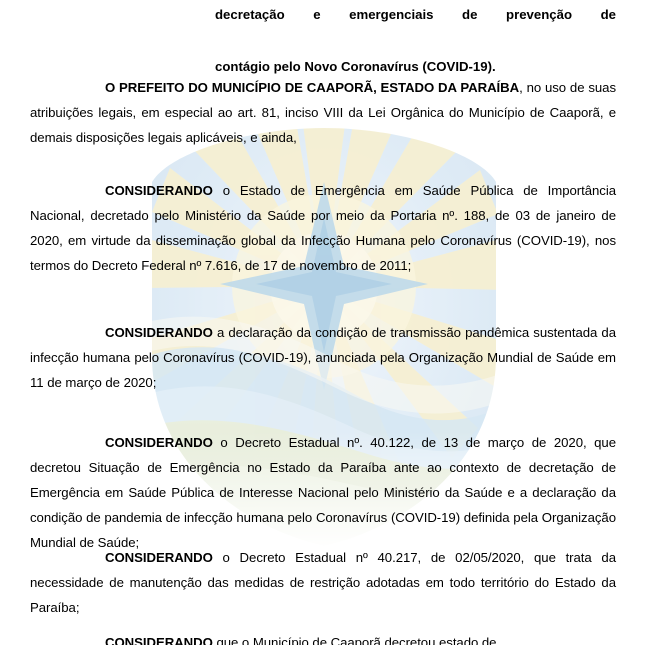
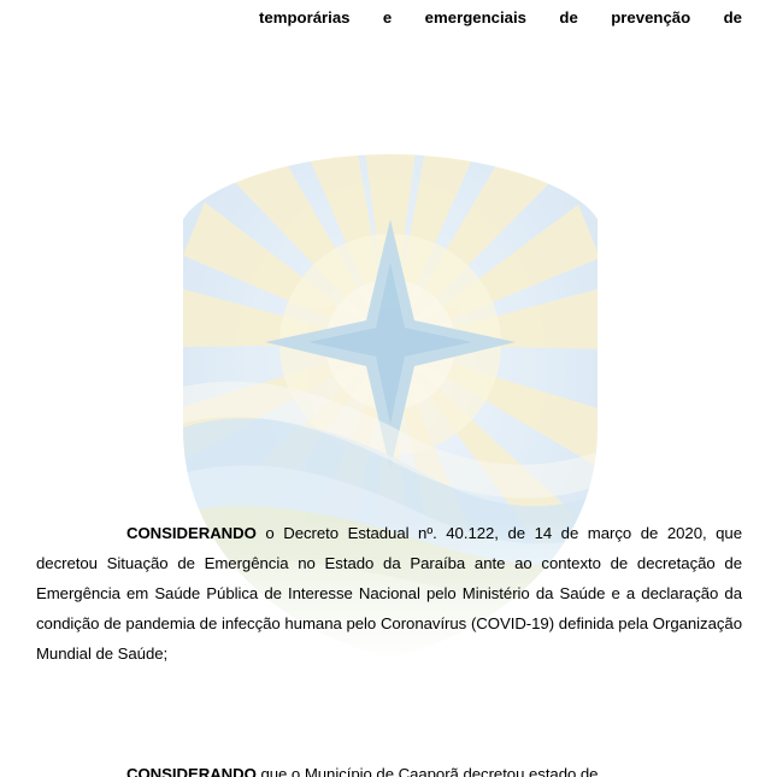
- decretação e emergenciais de prevenção de
+ temporárias e emergenciais de prevenção de
- contágio pelo Novo Coronavírus (COVID-19).
- O PREFEITO DO MUNICÍPIO DE CAAPORÃ, ESTADO DA PARAÍBA, no uso de suas atribuições legais, em especial ao art. 81, inciso VIII da Lei Orgânica do Município de Caaporã, e demais disposições legais aplicáveis, e ainda,
- CONSIDERANDO o Estado de Emergência em Saúde Pública de Importância Nacional, decretado pelo Ministério da Saúde por meio da Portaria nº. 188, de 03 de janeiro de 2020, em virtude da disseminação global da Infecção Humana pelo Coronavírus (COVID-19), nos termos do Decreto Federal nº 7.616, de 17 de novembro de 2011;
- CONSIDERANDO a declaração da condição de transmissão pandêmica sustentada da infecção humana pelo Coronavírus (COVID-19), anunciada pela Organização Mundial de Saúde em 11 de março de 2020;
- CONSIDERANDO o Decreto Estadual nº. 40.122, de 13 de março de 2020, que decretou Situação de Emergência no Estado da Paraíba ante ao contexto de decretação de Emergência em Saúde Pública de Interesse Nacional pelo Ministério da Saúde e a declaração da condição de pandemia de infecção humana pelo Coronavírus (COVID-19) definida pela Organização Mundial de Saúde;
+ CONSIDERANDO o Decreto Estadual nº. 40.122, de 14 de março de 2020, que decretou Situação de Emergência no Estado da Paraíba ante ao contexto de decretação de Emergência em Saúde Pública de Interesse Nacional pelo Ministério da Saúde e a declaração da condição de pandemia de infecção humana pelo Coronavírus (COVID-19) definida pela Organização Mundial de Saúde;
- CONSIDERANDO o Decreto Estadual nº 40.217, de 02/05/2020, que trata da necessidade de manutenção das medidas de restrição adotadas em todo território do Estado da Paraíba;
  CONSIDERANDO que o Município de Caaporã decretou estado de
